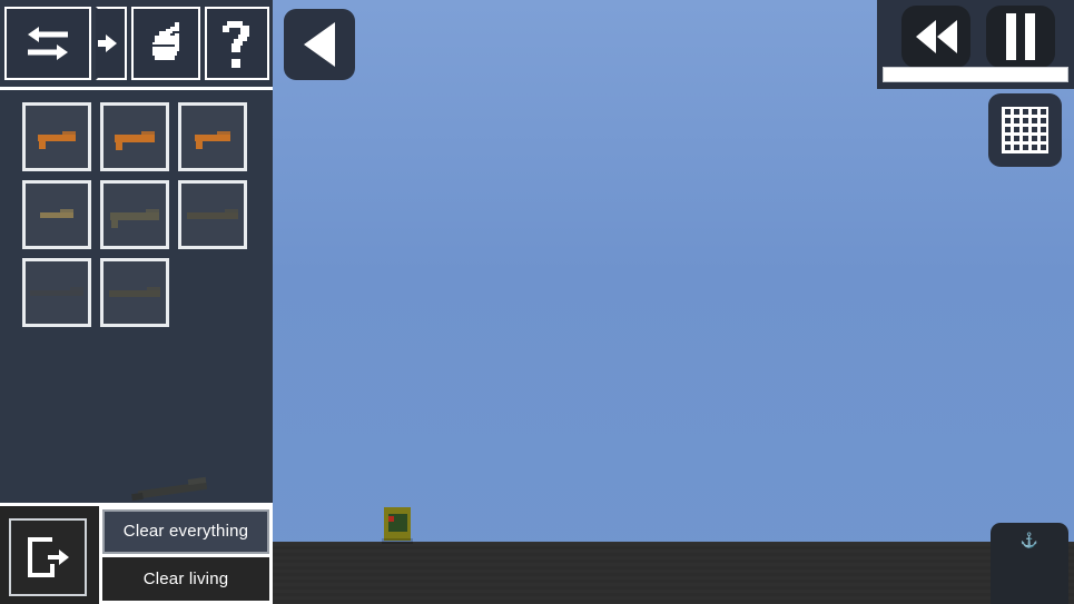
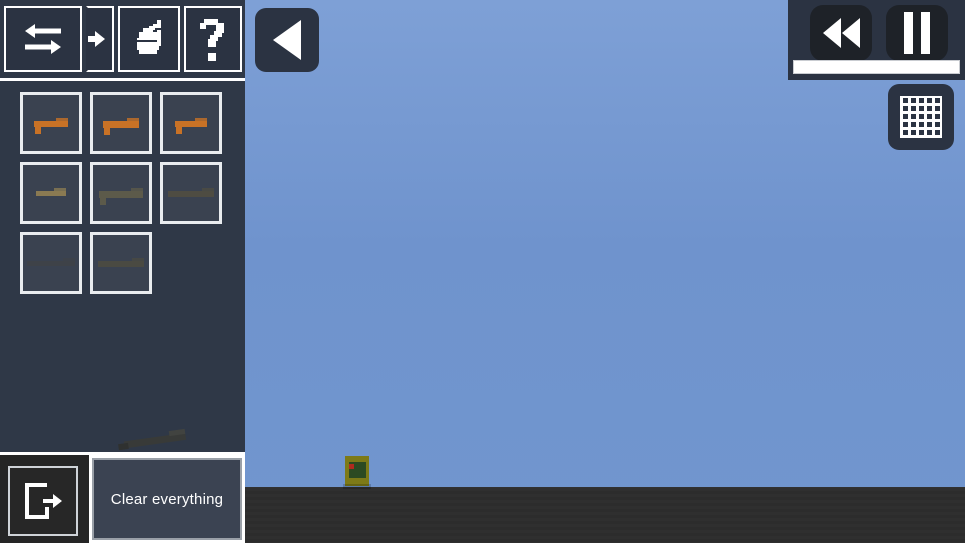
  Clear everything
- Clear living
- ⚓
